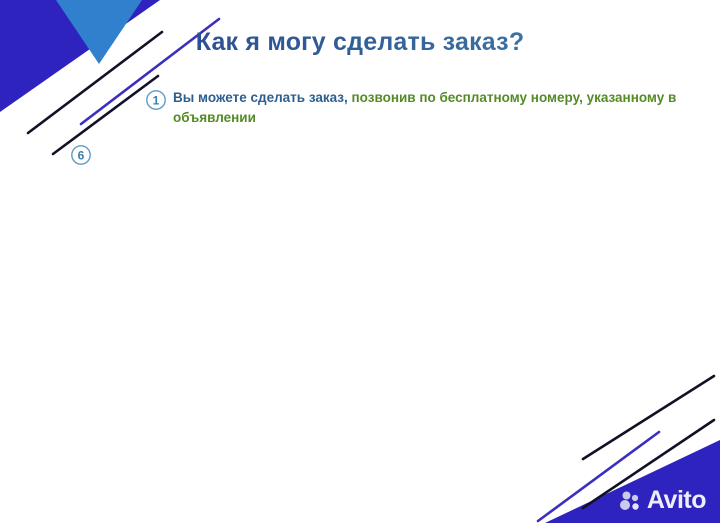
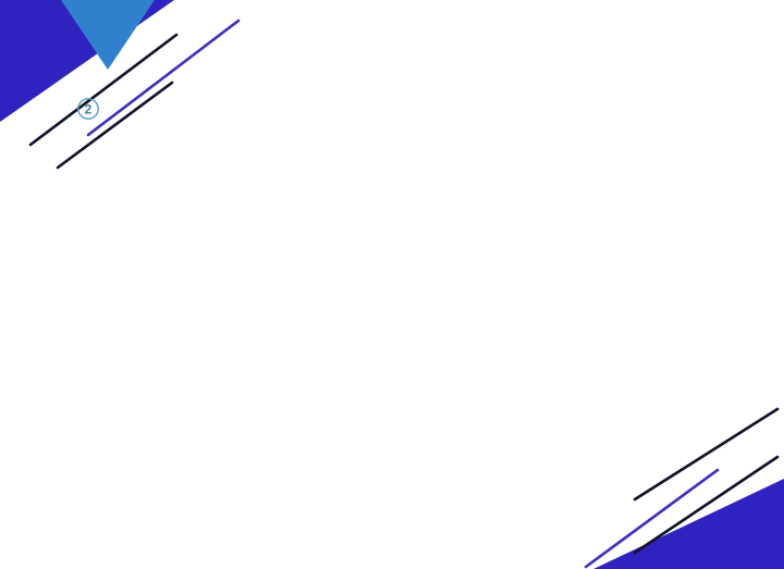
- Как я могу сделать заказ?
- 1
- Вы можете сделать заказ, позвонив по бесплатному номеру, указанному в объявлении
- 6
+ 2
- Avito
